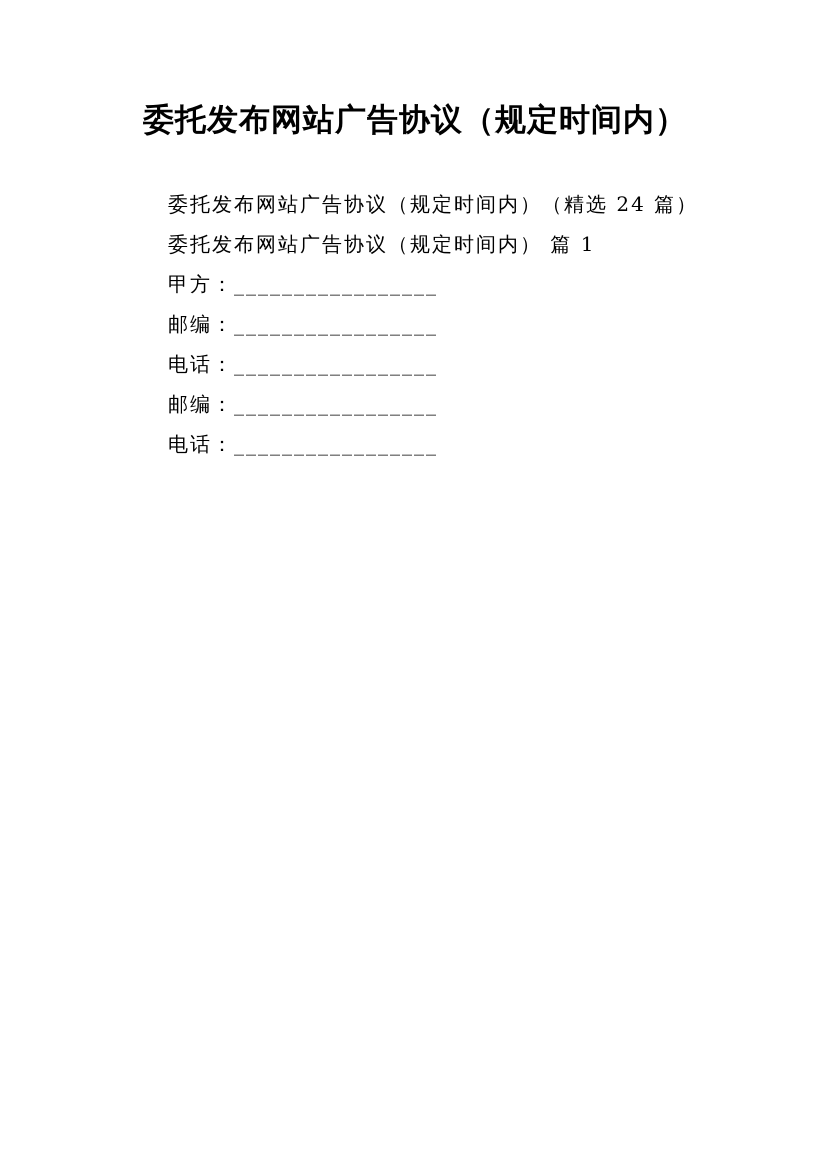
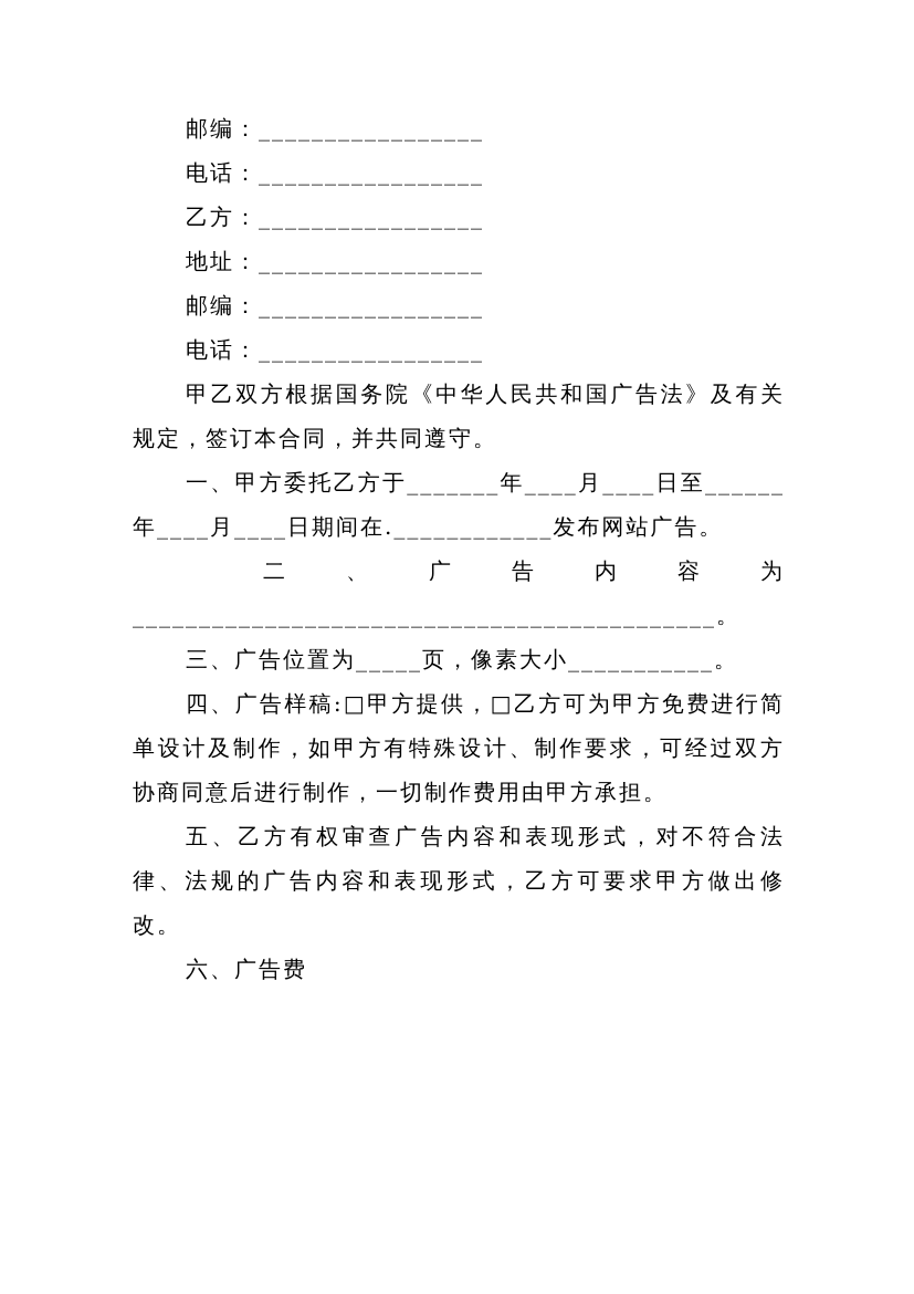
- 委托发布网站广告协议（规定时间内）
- 委托发布网站广告协议（规定时间内）（精选 24 篇）
- 委托发布网站广告协议（规定时间内） 篇 1
- 甲方：_________________
  邮编：_________________
  电话：_________________
+ 乙方：_________________
+ 地址：_________________
  邮编：_________________
  电话：_________________
+ 甲乙双方根据国务院《中华人民共和国广告法》及有关规定，签订本合同，并共同遵守。
+ 一、甲方委托乙方于_______年____月____日至______年____月____日期间在.____________发布网站广告。
+ 二、广告内容为
+ ____________________________________________。
+ 三、广告位置为_____页，像素大小___________。
+ 四、广告样稿:□甲方提供，□乙方可为甲方免费进行简单设计及制作，如甲方有特殊设计、制作要求，可经过双方协商同意后进行制作，一切制作费用由甲方承担。
+ 五、乙方有权审查广告内容和表现形式，对不符合法律、法规的广告内容和表现形式，乙方可要求甲方做出修改。
+ 六、广告费
